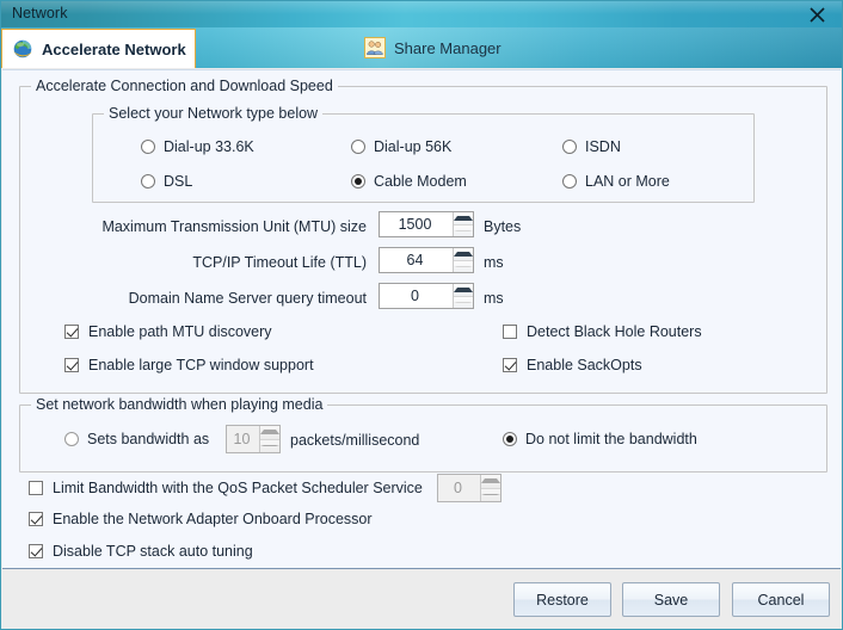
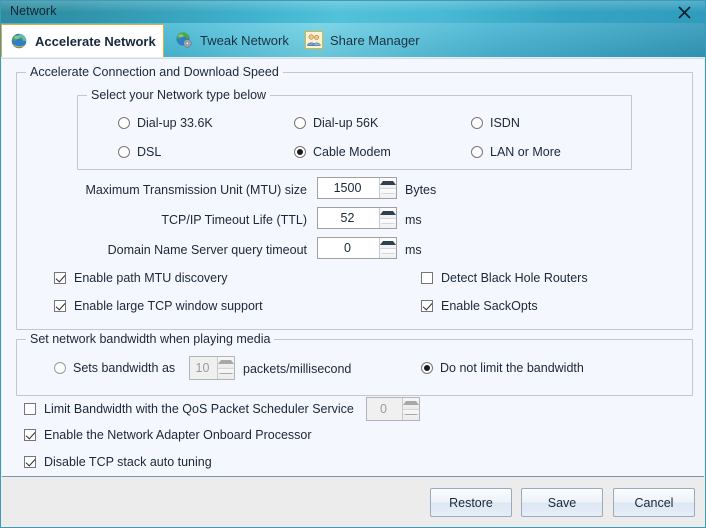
  Network
  Accelerate Network
+ Tweak Network
  Share Manager
  Accelerate Connection and Download Speed
  Select your Network type below
  Dial-up 33.6K
  Dial-up 56K
  ISDN
  DSL
  Cable Modem
  LAN or More
  Maximum Transmission Unit (MTU) size
  1500
  Bytes
  TCP/IP Timeout Life (TTL)
- 64
+ 52
  ms
  Domain Name Server query timeout
  0
  ms
  Enable path MTU discovery
  Detect Black Hole Routers
  Enable large TCP window support
  Enable SackOpts
  Set network bandwidth when playing media
  Sets bandwidth as
  10
  packets/millisecond
  Do not limit the bandwidth
  Limit Bandwidth with the QoS Packet Scheduler Service
  0
  Enable the Network Adapter Onboard Processor
  Disable TCP stack auto tuning
  Restore
  Save
  Cancel
